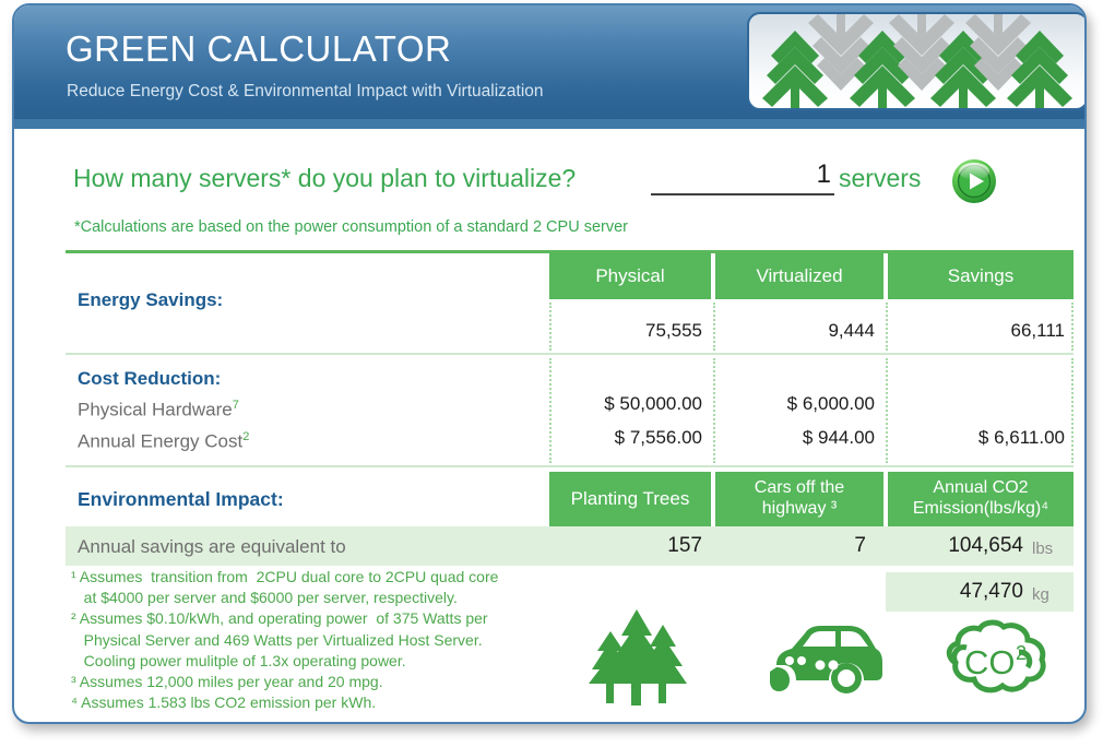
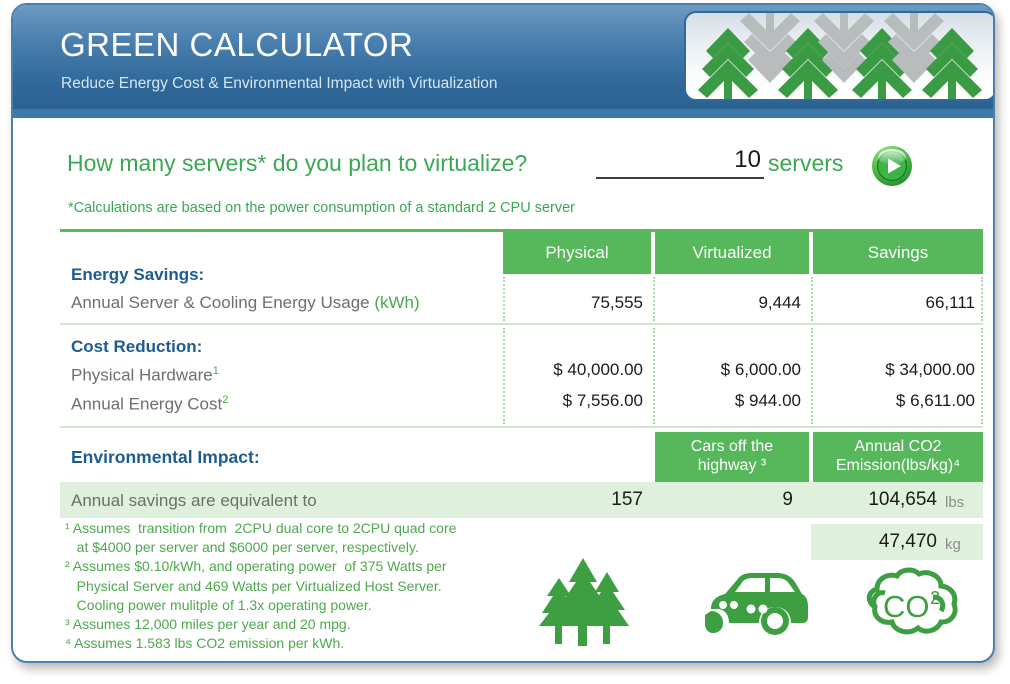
  GREEN CALCULATOR
  Reduce Energy Cost & Environmental Impact with Virtualization
  How many servers* do you plan to virtualize?
- 1
+ 10
  servers
  *Calculations are based on the power consumption of a standard 2 CPU server
  Physical
  Virtualized
  Savings
  Energy Savings:
+ Annual Server & Cooling Energy Usage (kWh)
  75,555
  9,444
  66,111
  Cost Reduction:
- Physical Hardware7
+ Physical Hardware1
- $ 50,000.00
+ $ 40,000.00
  $ 6,000.00
+ $ 34,000.00
  Annual Energy Cost2
  $ 7,556.00
  $ 944.00
  $ 6,611.00
  Environmental Impact:
- Planting Trees
  Cars off the
  highway ³
  Annual CO2
  Emission(lbs/kg)⁴
  Annual savings are equivalent to
  157
- 7
+ 9
  104,654
  lbs
  47,470
  kg
  ¹ Assumes transition from 2CPU dual core to 2CPU quad core
  at $4000 per server and $6000 per server, respectively.
  ² Assumes $0.10/kWh, and operating power of 375 Watts per
  Physical Server and 469 Watts per Virtualized Host Server.
  Cooling power mulitple of 1.3x operating power.
  ³ Assumes 12,000 miles per year and 20 mpg.
  ⁴ Assumes 1.583 lbs CO2 emission per kWh.
  CO
  2
